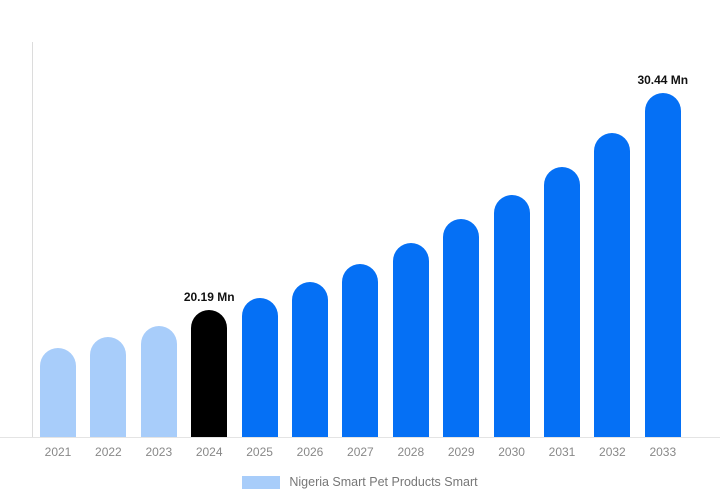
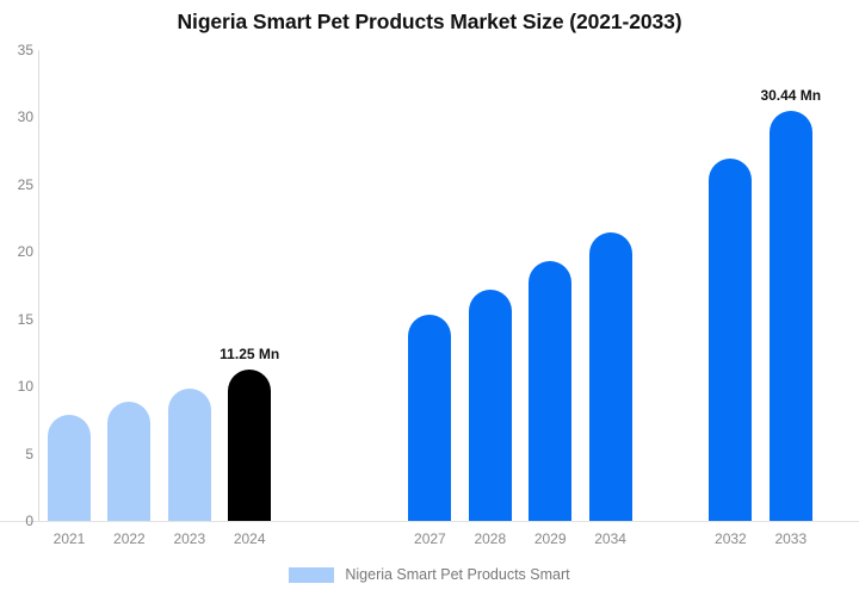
+ Nigeria Smart Pet Products Market Size (2021-2033)
+ 0
+ 5
+ 10
+ 15
+ 20
+ 25
+ 30
+ 35
  2021
  2022
  2023
- 20.19 Mn
+ 11.25 Mn
  2024
- 2025
- 2026
  2027
  2028
  2029
- 2030
+ 2034
- 2031
  2032
  30.44 Mn
  2033
  Nigeria Smart Pet Products Smart
